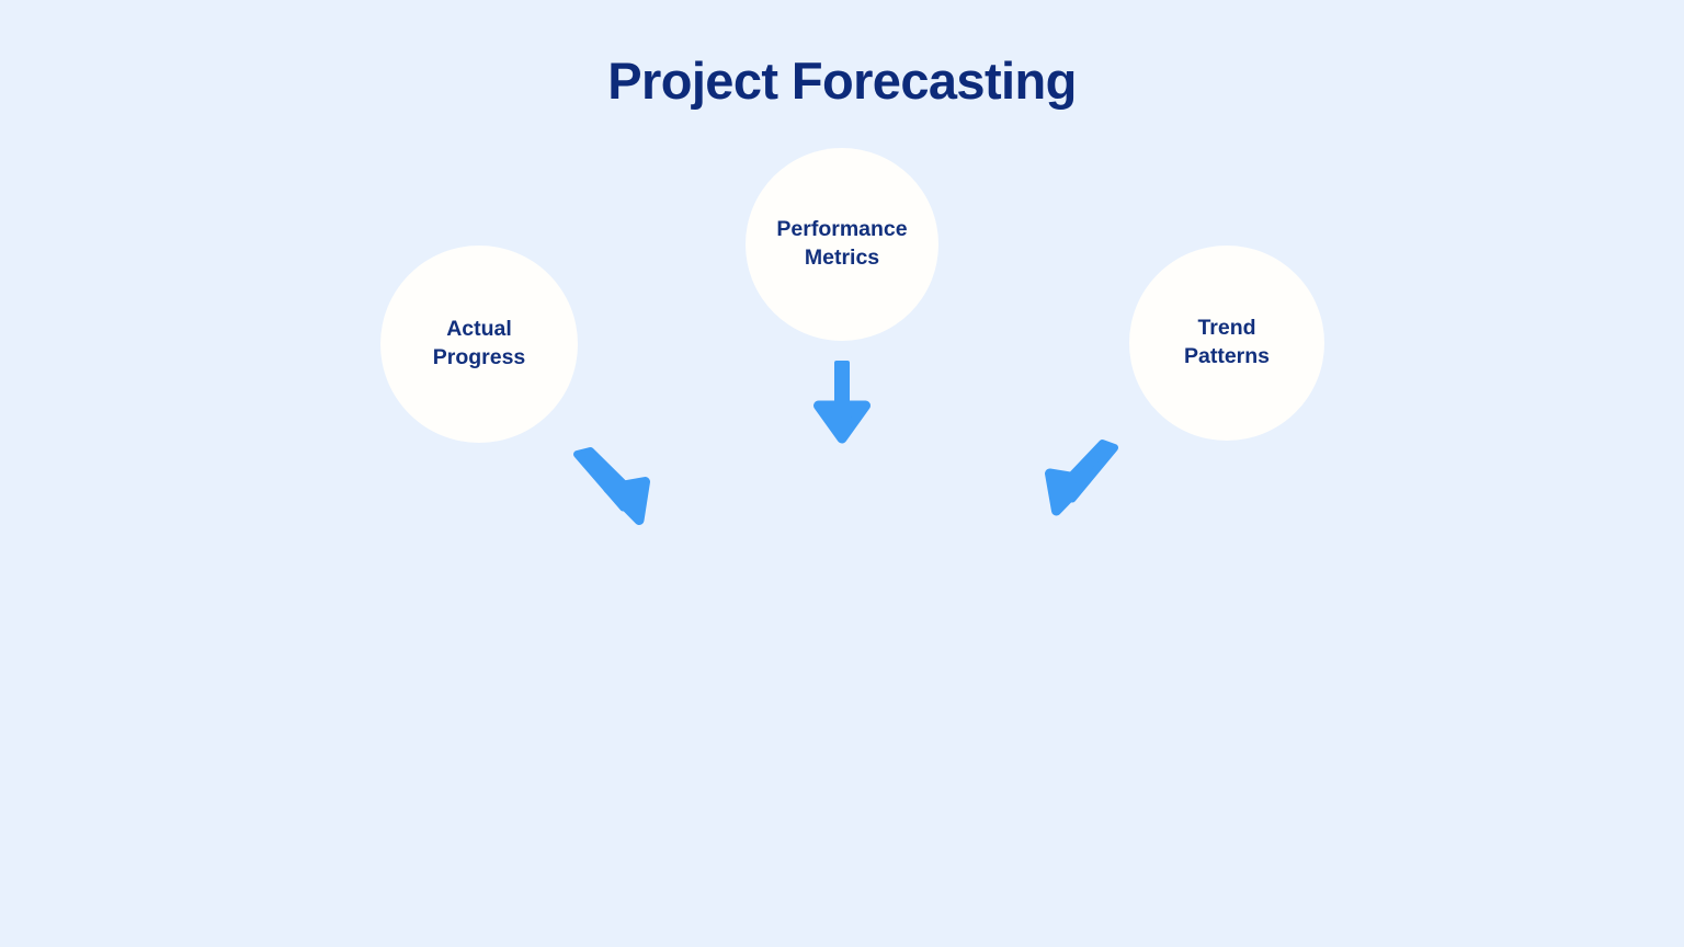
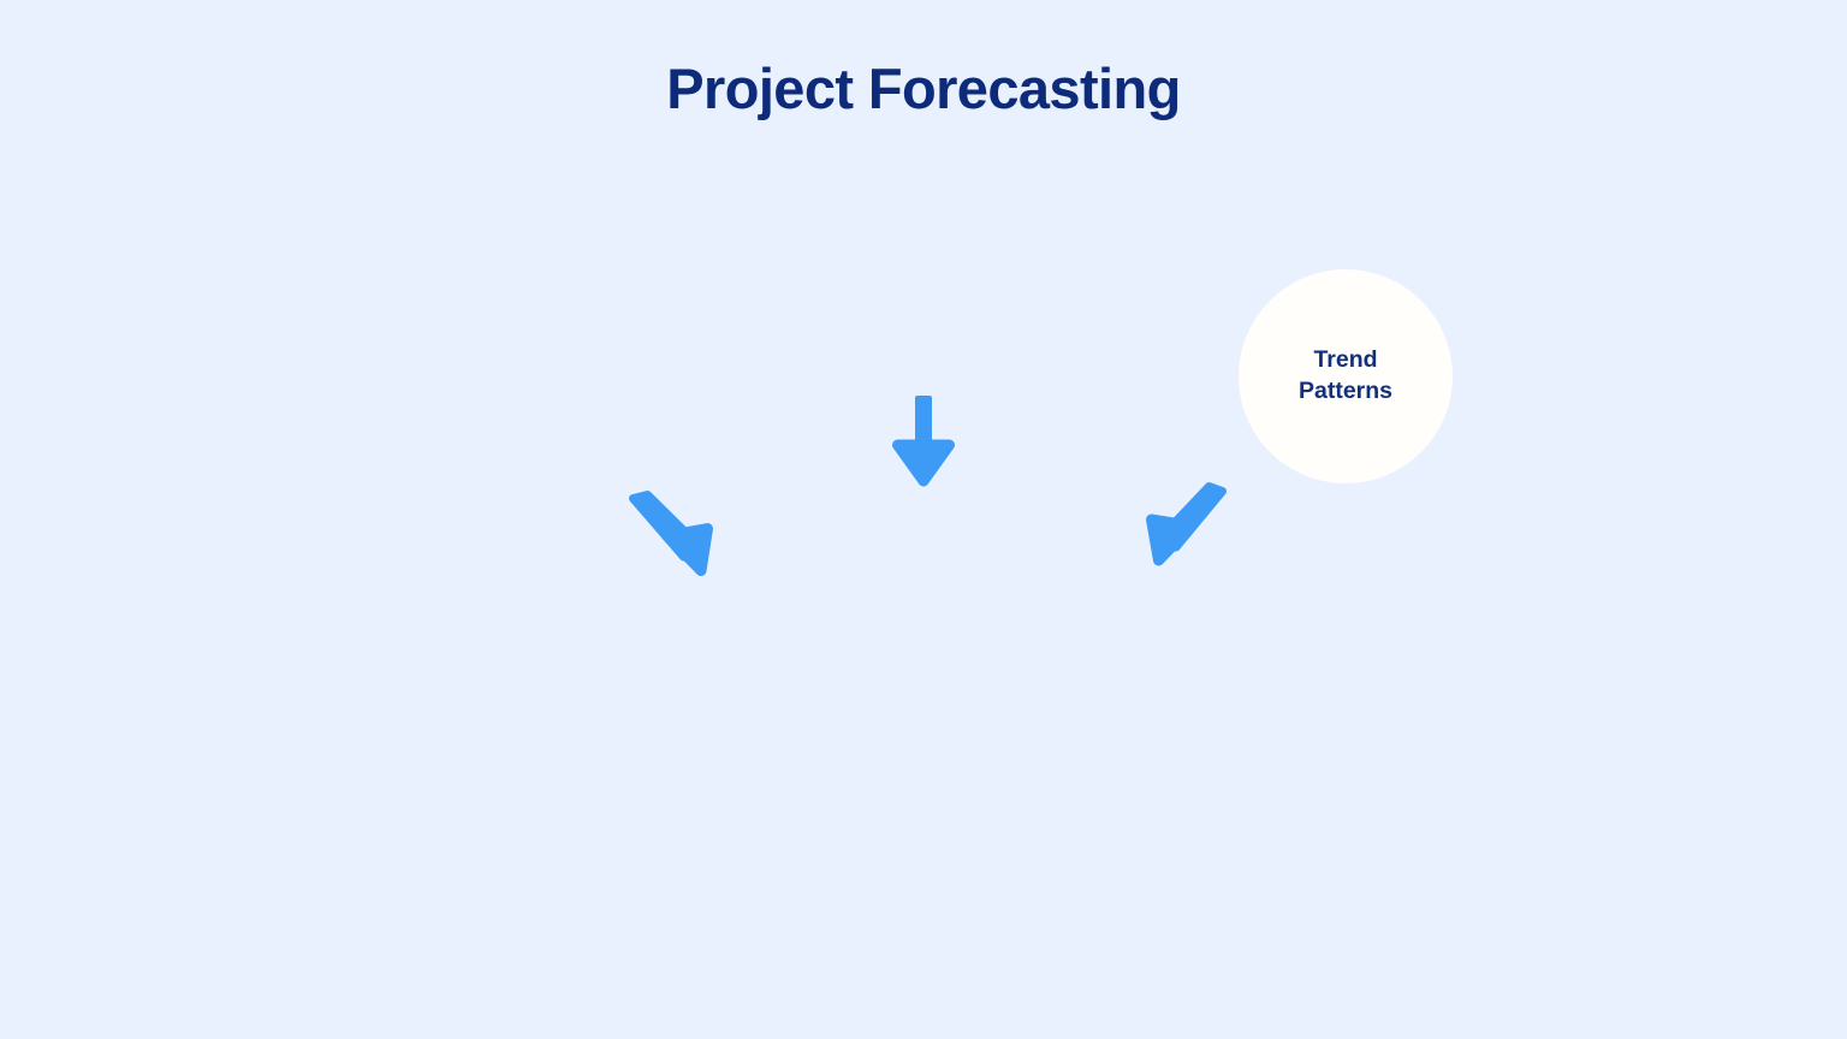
  Project Forecasting
- Actual
- Progress
- Performance
- Metrics
  Trend
  Patterns
